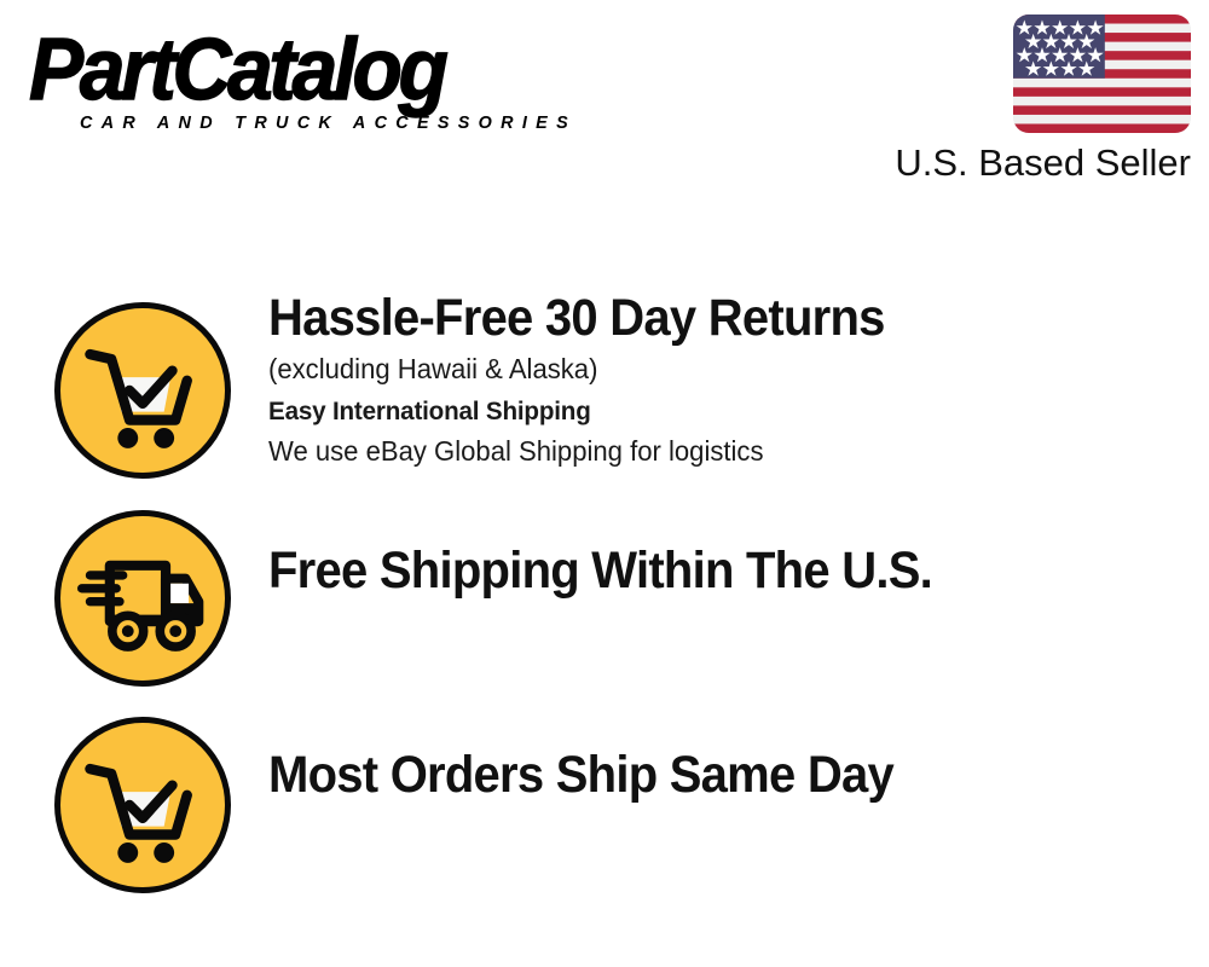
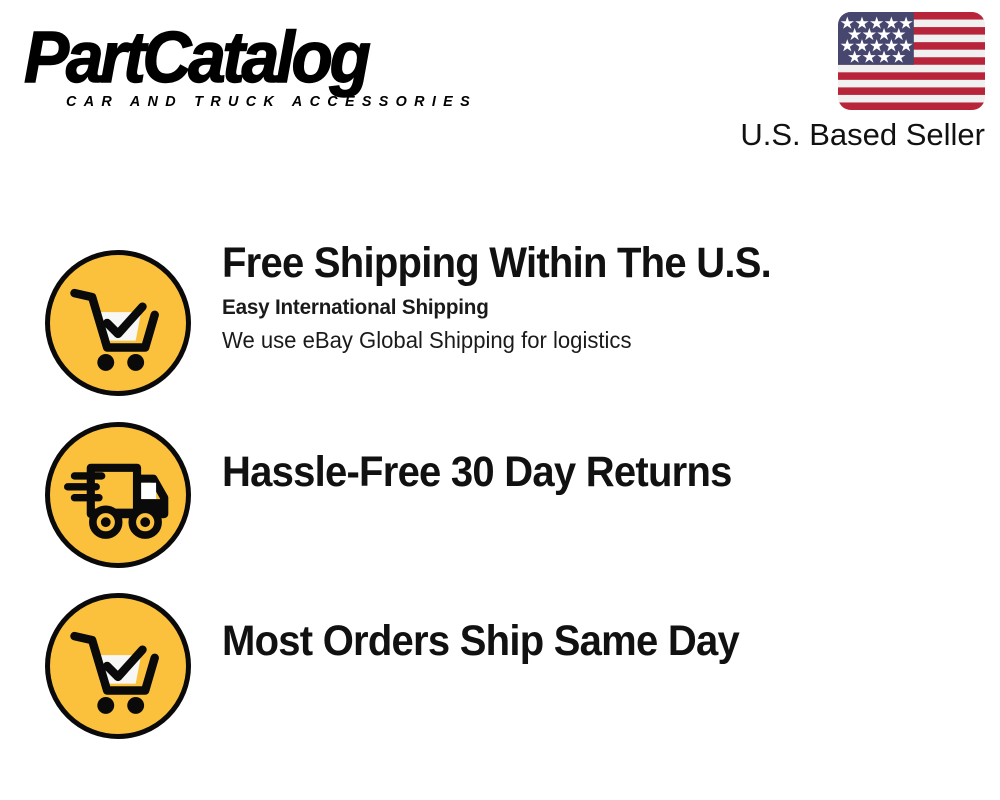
  PartCatalog
  CAR AND TRUCK ACCESSORIES
  U.S. Based Seller
- Hassle-Free 30 Day Returns
+ Free Shipping Within The U.S.
- (excluding Hawaii & Alaska)
  Easy International Shipping
  We use eBay Global Shipping for logistics
- Free Shipping Within The U.S.
+ Hassle-Free 30 Day Returns
  Most Orders Ship Same Day
